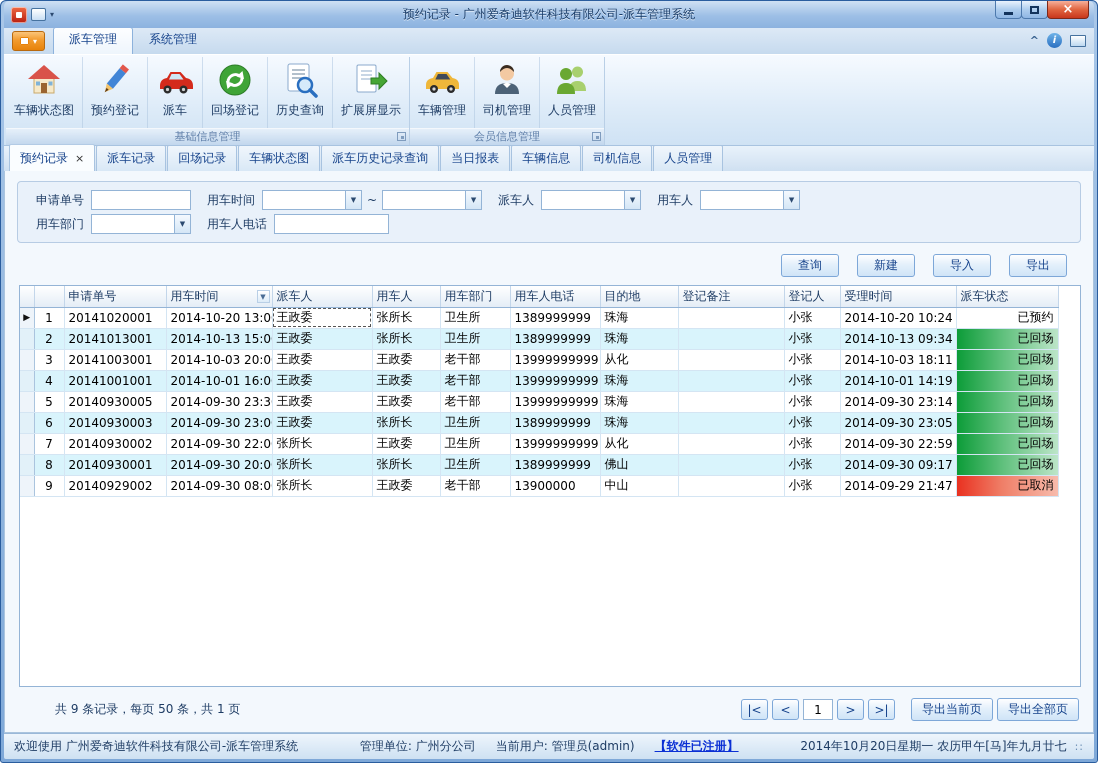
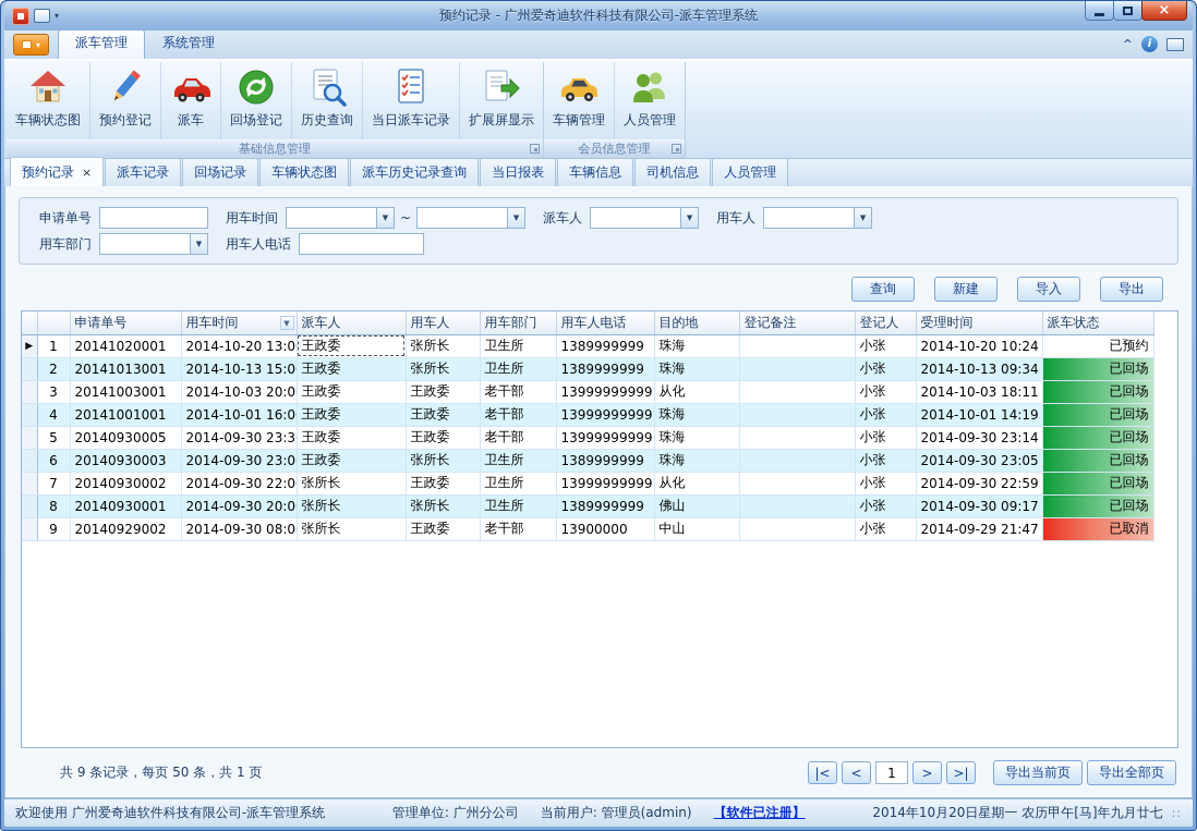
  ▾
  预约记录 - 广州爱奇迪软件科技有限公司-派车管理系统
  ×
  ▾
  派车管理
  系统管理
  ^
  i
  车辆状态图
  预约登记
  派车
  回场登记
  历史查询
+ 当日派车记录
  扩展屏显示
  基础信息管理
  车辆管理
- 司机管理
  人员管理
  会员信息管理
  预约记录
  ×
  派车记录
  回场记录
  车辆状态图
  派车历史记录查询
  当日报表
  车辆信息
  司机信息
  人员管理
  申请单号
  用车时间
  ▼
  ~
  ▼
  派车人
  ▼
  用车人
  ▼
  用车部门
  ▼
  用车人电话
  查询
  新建
  导入
  导出
  		申请单号	用车时间 ▼	派车人	用车人	用车部门	用车人电话	目的地	登记备注	登记人	受理时间	派车状态
  ▶	1	20141020001	2014-10-20 13:0	王政委	张所长	卫生所	1389999999	珠海		小张	2014-10-20 10:24	已预约
  	2	20141013001	2014-10-13 15:0	王政委	张所长	卫生所	1389999999	珠海		小张	2014-10-13 09:34	已回场
  	3	20141003001	2014-10-03 20:0	王政委	王政委	老干部	13999999999	从化		小张	2014-10-03 18:11	已回场
  	4	20141001001	2014-10-01 16:0	王政委	王政委	老干部	13999999999	珠海		小张	2014-10-01 14:19	已回场
  	5	20140930005	2014-09-30 23:3	王政委	王政委	老干部	13999999999	珠海		小张	2014-09-30 23:14	已回场
  	6	20140930003	2014-09-30 23:0	王政委	张所长	卫生所	1389999999	珠海		小张	2014-09-30 23:05	已回场
  	7	20140930002	2014-09-30 22:0	张所长	王政委	卫生所	13999999999	从化		小张	2014-09-30 22:59	已回场
  	8	20140930001	2014-09-30 20:0	张所长	张所长	卫生所	1389999999	佛山		小张	2014-09-30 09:17	已回场
  	9	20140929002	2014-09-30 08:0	张所长	王政委	老干部	13900000	中山		小张	2014-09-29 21:47	已取消
  共 9 条记录，每页 50 条，共 1 页
  |<
  <
  1
  >
  >|
  导出当前页
  导出全部页
  欢迎使用 广州爱奇迪软件科技有限公司-派车管理系统
  管理单位: 广州分公司
  当前用户: 管理员(admin)
  【软件已注册】
  2014年10月20日星期一 农历甲午[马]年九月廿七
  ::
